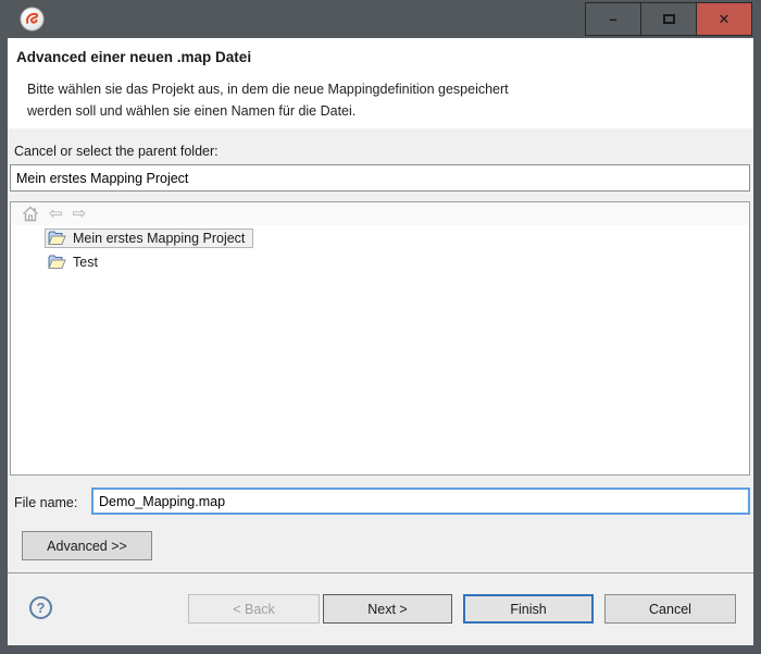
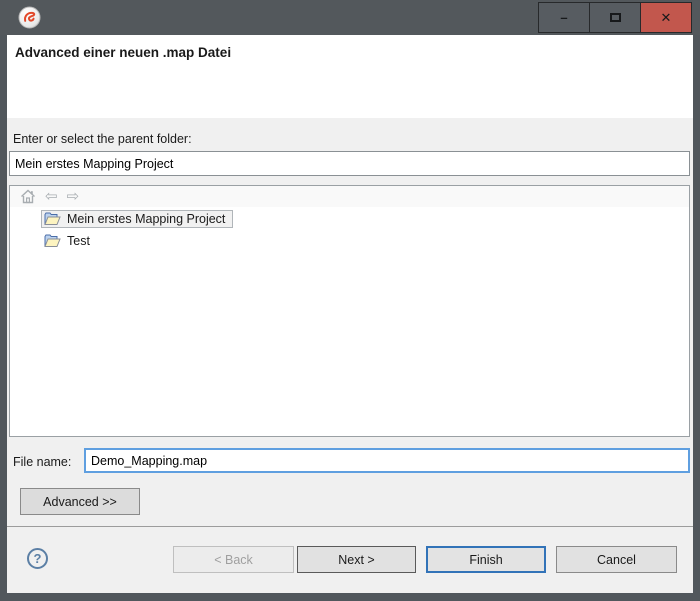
  –
  ✕
  Advanced einer neuen .map Datei
- Bitte wählen sie das Projekt aus, in dem die neue Mappingdefinition gespeichert
- werden soll und wählen sie einen Namen für die Datei.
- Cancel or select the parent folder:
+ Enter or select the parent folder:
  Mein erstes Mapping Project
  ⇦
  ⇨
  Mein erstes Mapping Project
  Test
  File name:
  Demo_Mapping.map
  Advanced >>
  ?
  < Back
  Next >
  Finish
  Cancel
